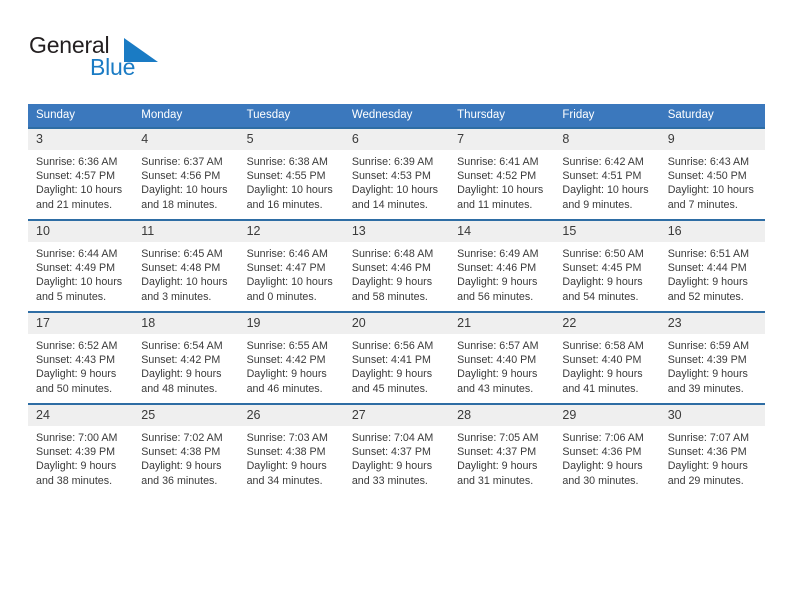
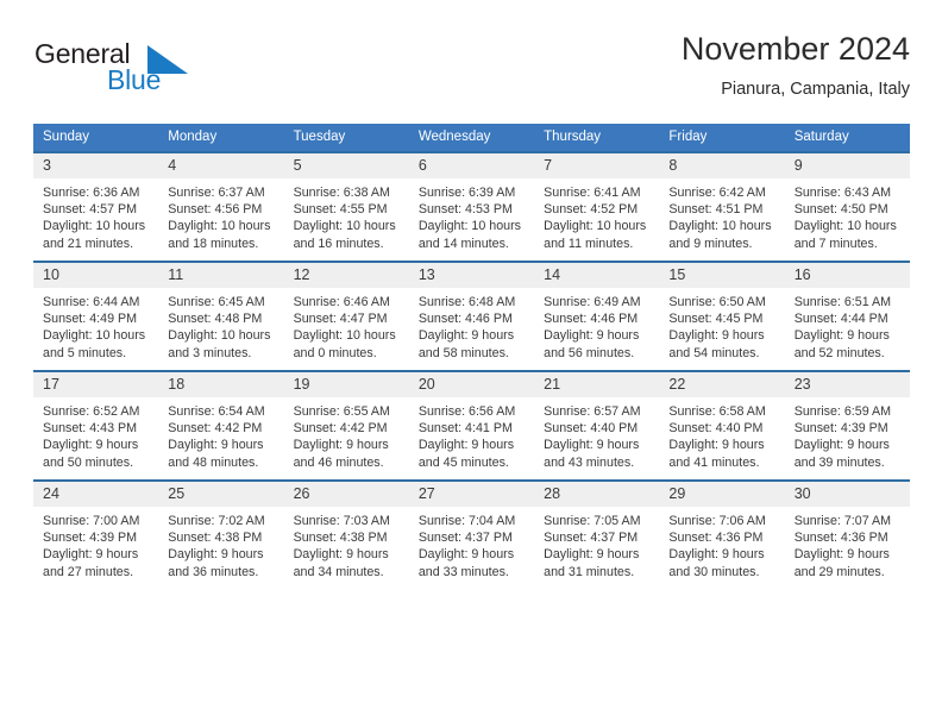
  General
  Blue
+ November 2024
+ Pianura, Campania, Italy
  Sunday	Monday	Tuesday	Wednesday	Thursday	Friday	Saturday
  3Sunrise: 6:36 AMSunset: 4:57 PMDaylight: 10 hoursand 21 minutes.	4Sunrise: 6:37 AMSunset: 4:56 PMDaylight: 10 hoursand 18 minutes.	5Sunrise: 6:38 AMSunset: 4:55 PMDaylight: 10 hoursand 16 minutes.	6Sunrise: 6:39 AMSunset: 4:53 PMDaylight: 10 hoursand 14 minutes.	7Sunrise: 6:41 AMSunset: 4:52 PMDaylight: 10 hoursand 11 minutes.	8Sunrise: 6:42 AMSunset: 4:51 PMDaylight: 10 hoursand 9 minutes.	9Sunrise: 6:43 AMSunset: 4:50 PMDaylight: 10 hoursand 7 minutes.
  10Sunrise: 6:44 AMSunset: 4:49 PMDaylight: 10 hoursand 5 minutes.	11Sunrise: 6:45 AMSunset: 4:48 PMDaylight: 10 hoursand 3 minutes.	12Sunrise: 6:46 AMSunset: 4:47 PMDaylight: 10 hoursand 0 minutes.	13Sunrise: 6:48 AMSunset: 4:46 PMDaylight: 9 hoursand 58 minutes.	14Sunrise: 6:49 AMSunset: 4:46 PMDaylight: 9 hoursand 56 minutes.	15Sunrise: 6:50 AMSunset: 4:45 PMDaylight: 9 hoursand 54 minutes.	16Sunrise: 6:51 AMSunset: 4:44 PMDaylight: 9 hoursand 52 minutes.
  17Sunrise: 6:52 AMSunset: 4:43 PMDaylight: 9 hoursand 50 minutes.	18Sunrise: 6:54 AMSunset: 4:42 PMDaylight: 9 hoursand 48 minutes.	19Sunrise: 6:55 AMSunset: 4:42 PMDaylight: 9 hoursand 46 minutes.	20Sunrise: 6:56 AMSunset: 4:41 PMDaylight: 9 hoursand 45 minutes.	21Sunrise: 6:57 AMSunset: 4:40 PMDaylight: 9 hoursand 43 minutes.	22Sunrise: 6:58 AMSunset: 4:40 PMDaylight: 9 hoursand 41 minutes.	23Sunrise: 6:59 AMSunset: 4:39 PMDaylight: 9 hoursand 39 minutes.
- 24Sunrise: 7:00 AMSunset: 4:39 PMDaylight: 9 hoursand 38 minutes.	25Sunrise: 7:02 AMSunset: 4:38 PMDaylight: 9 hoursand 36 minutes.	26Sunrise: 7:03 AMSunset: 4:38 PMDaylight: 9 hoursand 34 minutes.	27Sunrise: 7:04 AMSunset: 4:37 PMDaylight: 9 hoursand 33 minutes.	28Sunrise: 7:05 AMSunset: 4:37 PMDaylight: 9 hoursand 31 minutes.	29Sunrise: 7:06 AMSunset: 4:36 PMDaylight: 9 hoursand 30 minutes.	30Sunrise: 7:07 AMSunset: 4:36 PMDaylight: 9 hoursand 29 minutes.
+ 24Sunrise: 7:00 AMSunset: 4:39 PMDaylight: 9 hoursand 27 minutes.	25Sunrise: 7:02 AMSunset: 4:38 PMDaylight: 9 hoursand 36 minutes.	26Sunrise: 7:03 AMSunset: 4:38 PMDaylight: 9 hoursand 34 minutes.	27Sunrise: 7:04 AMSunset: 4:37 PMDaylight: 9 hoursand 33 minutes.	28Sunrise: 7:05 AMSunset: 4:37 PMDaylight: 9 hoursand 31 minutes.	29Sunrise: 7:06 AMSunset: 4:36 PMDaylight: 9 hoursand 30 minutes.	30Sunrise: 7:07 AMSunset: 4:36 PMDaylight: 9 hoursand 29 minutes.
